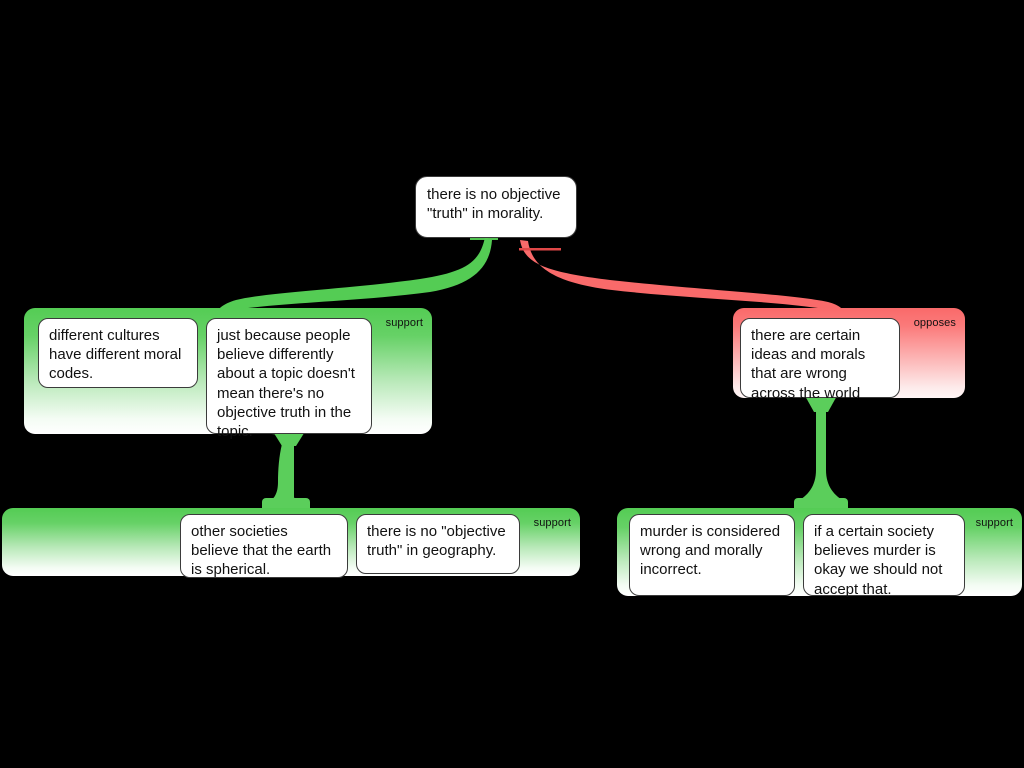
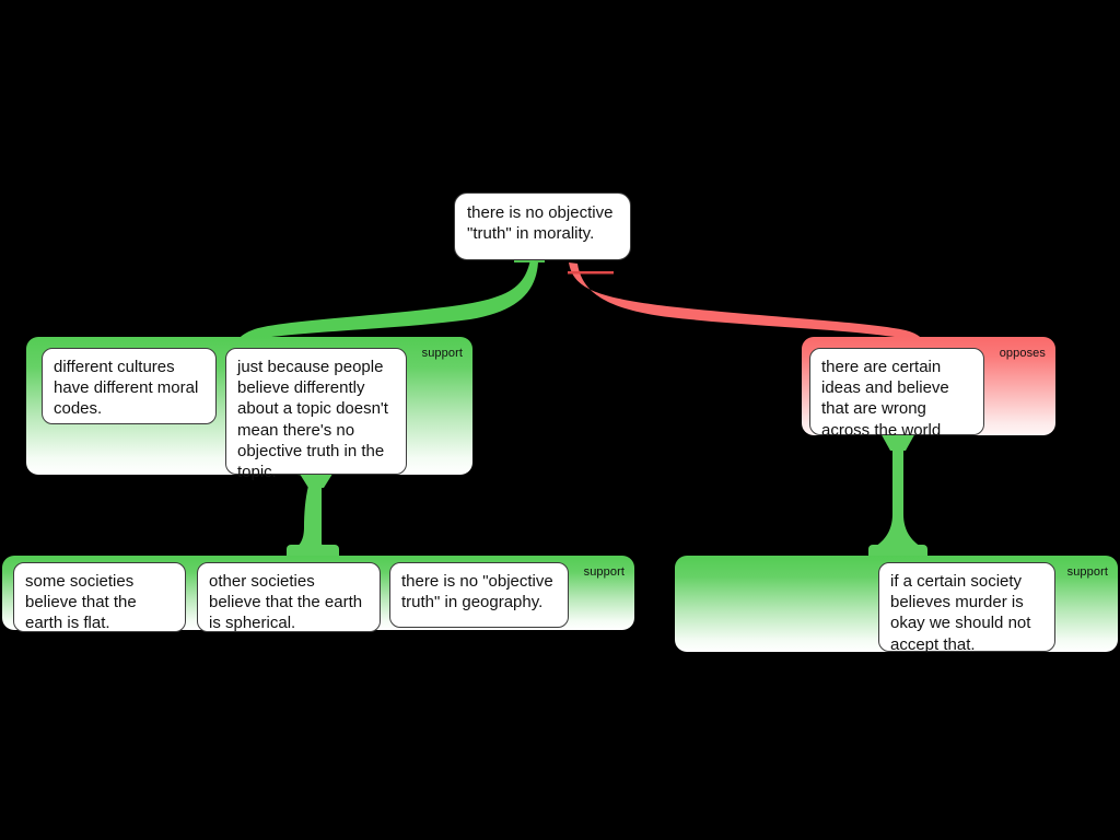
  there is no objective "truth" in morality.
  support
  different cultures have different moral codes.
  just because people believe differently about a topic doesn't mean there's no objective truth in the topic.
  opposes
- there are certain ideas and morals that are wrong across the world
+ there are certain ideas and believe that are wrong across the world
  support
+ some societies believe that the earth is flat.
  other societies believe that the earth is spherical.
  there is no "objective truth" in geography.
  support
- murder is considered wrong and morally incorrect.
  if a certain society believes murder is okay we should not accept that.
